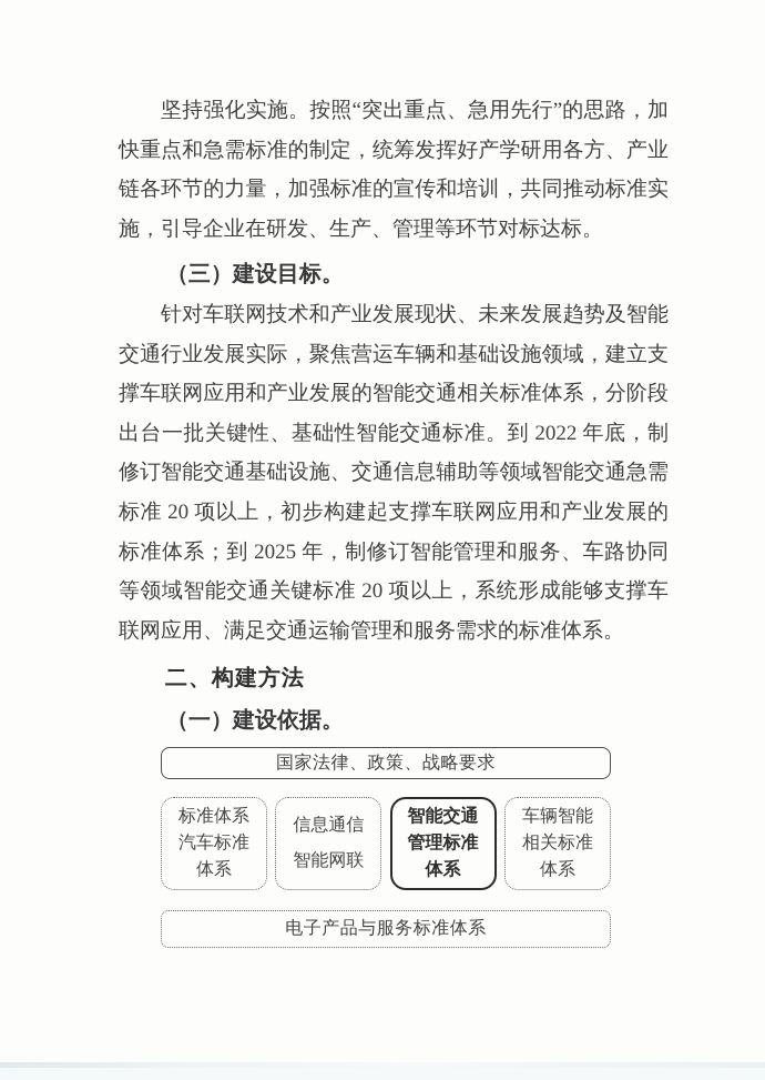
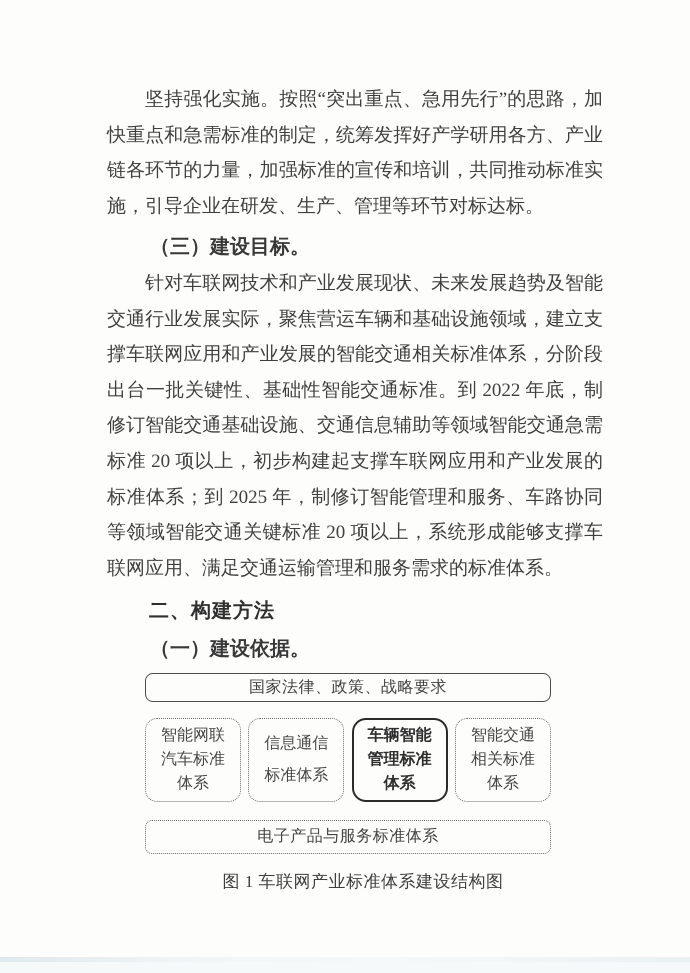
  坚持强化实施。按照“突出重点、急用先行”的思路，加快重点和急需标准的制定，统筹发挥好产学研用各方、产业链各环节的力量，加强标准的宣传和培训，共同推动标准实施，引导企业在研发、生产、管理等环节对标达标。
  （三）建设目标。
  针对车联网技术和产业发展现状、未来发展趋势及智能交通行业发展实际，聚焦营运车辆和基础设施领域，建立支撑车联网应用和产业发展的智能交通相关标准体系，分阶段出台一批关键性、基础性智能交通标准。到 2022 年底，制修订智能交通基础设施、交通信息辅助等领域智能交通急需标准 20 项以上，初步构建起支撑车联网应用和产业发展的标准体系；到 2025 年，制修订智能管理和服务、车路协同等领域智能交通关键标准 20 项以上，系统形成能够支撑车联网应用、满足交通运输管理和服务需求的标准体系。
  二、构建方法
  （一）建设依据。
  国家法律、政策、战略要求
- 标准体系
+ 智能网联
  汽车标准
  体系
  信息通信
- 智能网联
+ 标准体系
- 智能交通
+ 车辆智能
  管理标准
  体系
- 车辆智能
+ 智能交通
  相关标准
  体系
  电子产品与服务标准体系
+ 图 1 车联网产业标准体系建设结构图
